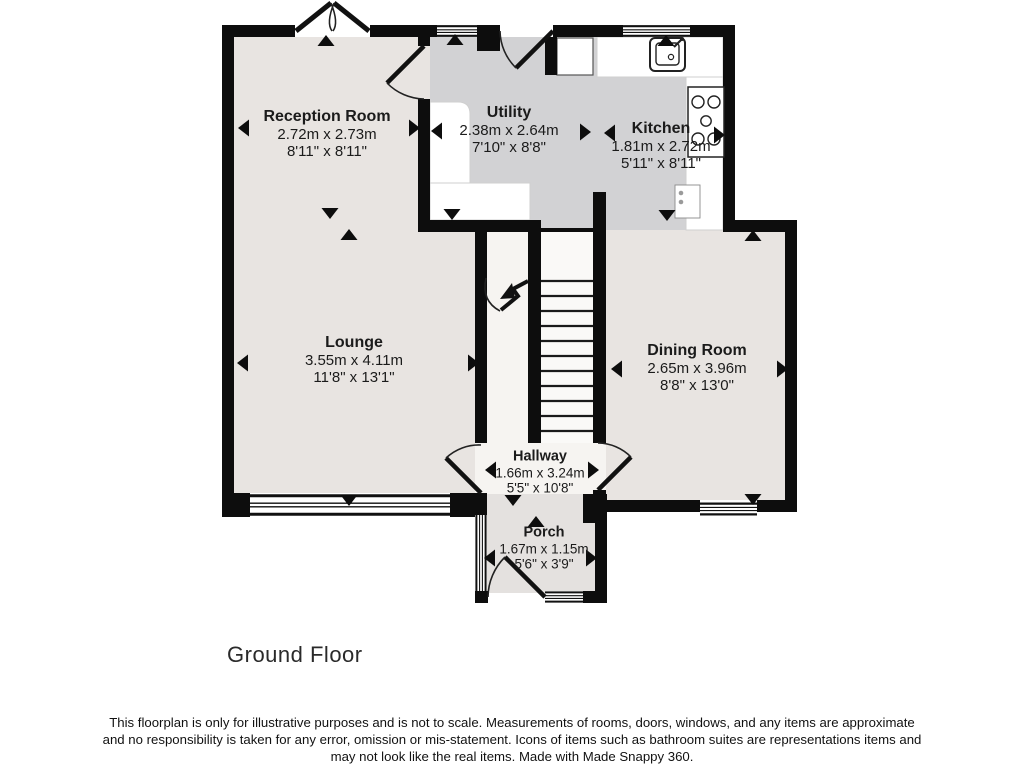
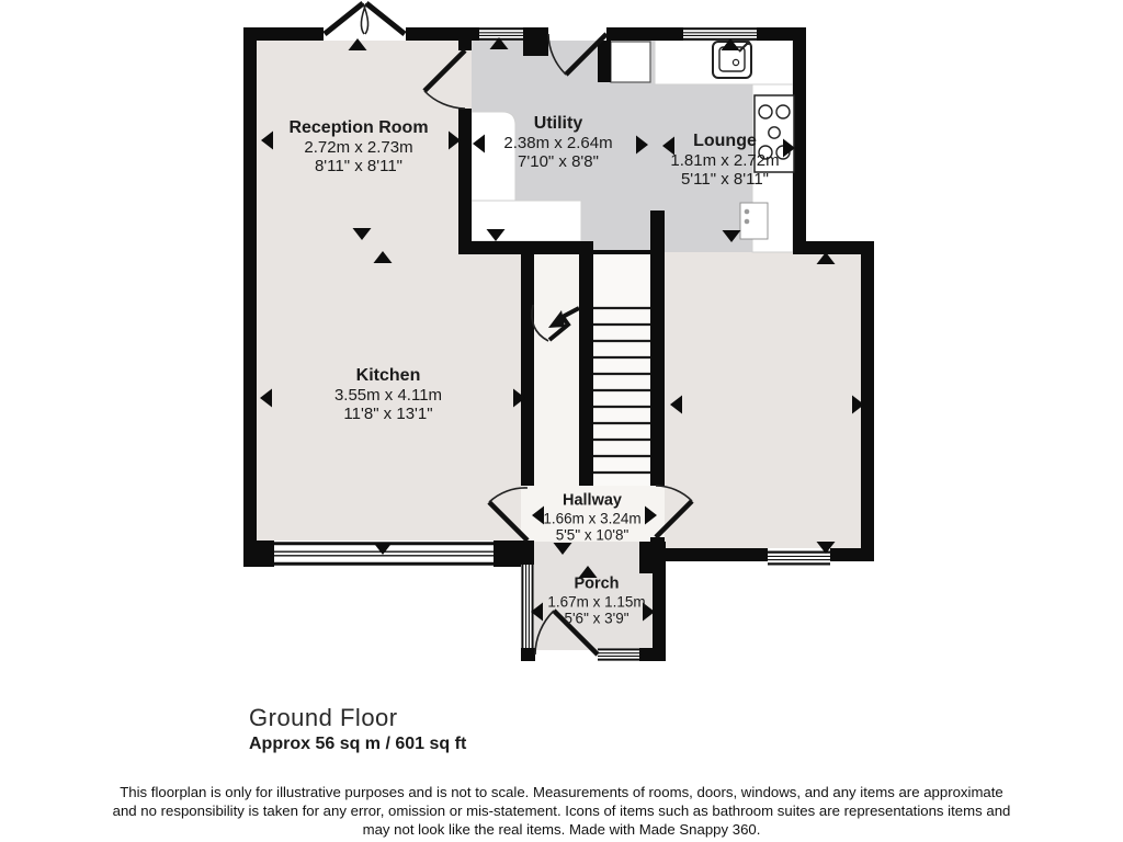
  Reception Room
  2.72m x 2.73m
  8'11" x 8'11"
  Utility
  2.38m x 2.64m
  7'10" x 8'8"
- Kitchen
+ Lounge
  1.81m x 2.72m
  5'11" x 8'11"
- Lounge
+ Kitchen
  3.55m x 4.11m
  11'8" x 13'1"
- Dining Room
- 2.65m x 3.96m
- 8'8" x 13'0"
  Hallway
  1.66m x 3.24m
  5'5" x 10'8"
  Porch
  1.67m x 1.15m
  5'6" x 3'9"
  Ground Floor
+ Approx 56 sq m / 601 sq ft
  This floorplan is only for illustrative purposes and is not to scale. Measurements of rooms, doors, windows, and any items are approximate
  and no responsibility is taken for any error, omission or mis-statement. Icons of items such as bathroom suites are representations items and
  may not look like the real items. Made with Made Snappy 360.
